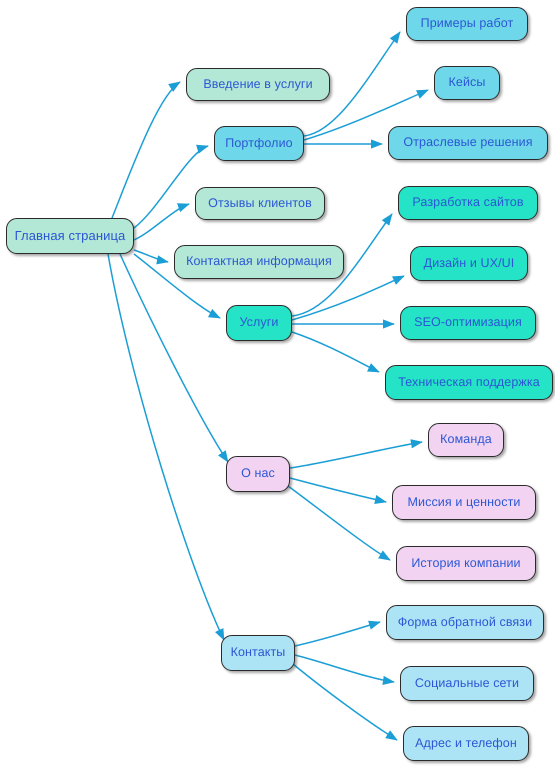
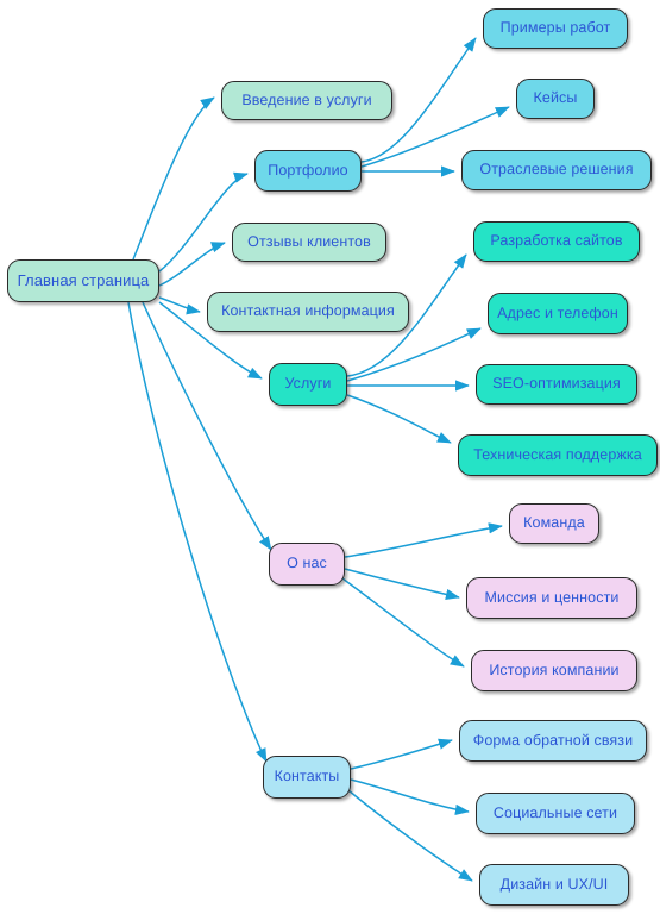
  Главная страница
  Введение в услуги
  Портфолио
  Примеры работ
  Кейсы
  Отраслевые решения
  Отзывы клиентов
  Контактная информация
  Услуги
  Разработка сайтов
- Дизайн и UX/UI
+ Адрес и телефон
  SEO-оптимизация
  Техническая поддержка
  О нас
  Команда
  Миссия и ценности
  История компании
  Контакты
  Форма обратной связи
  Социальные сети
- Адрес и телефон
+ Дизайн и UX/UI
